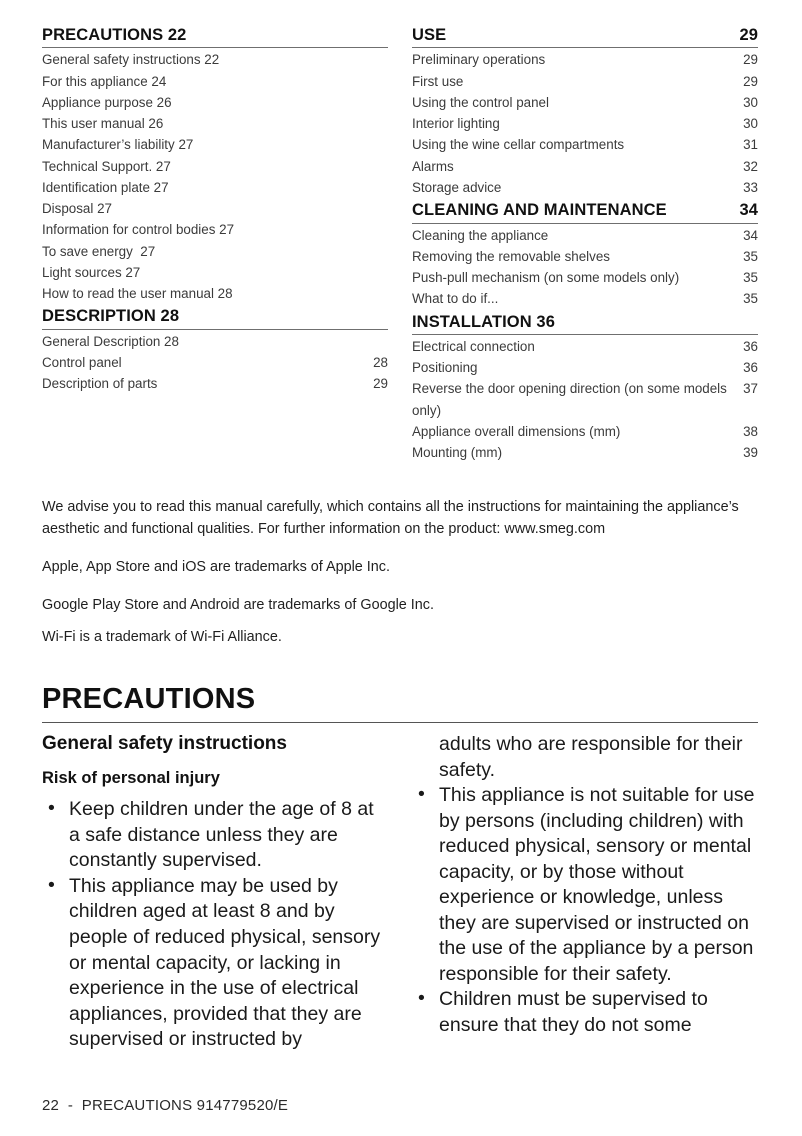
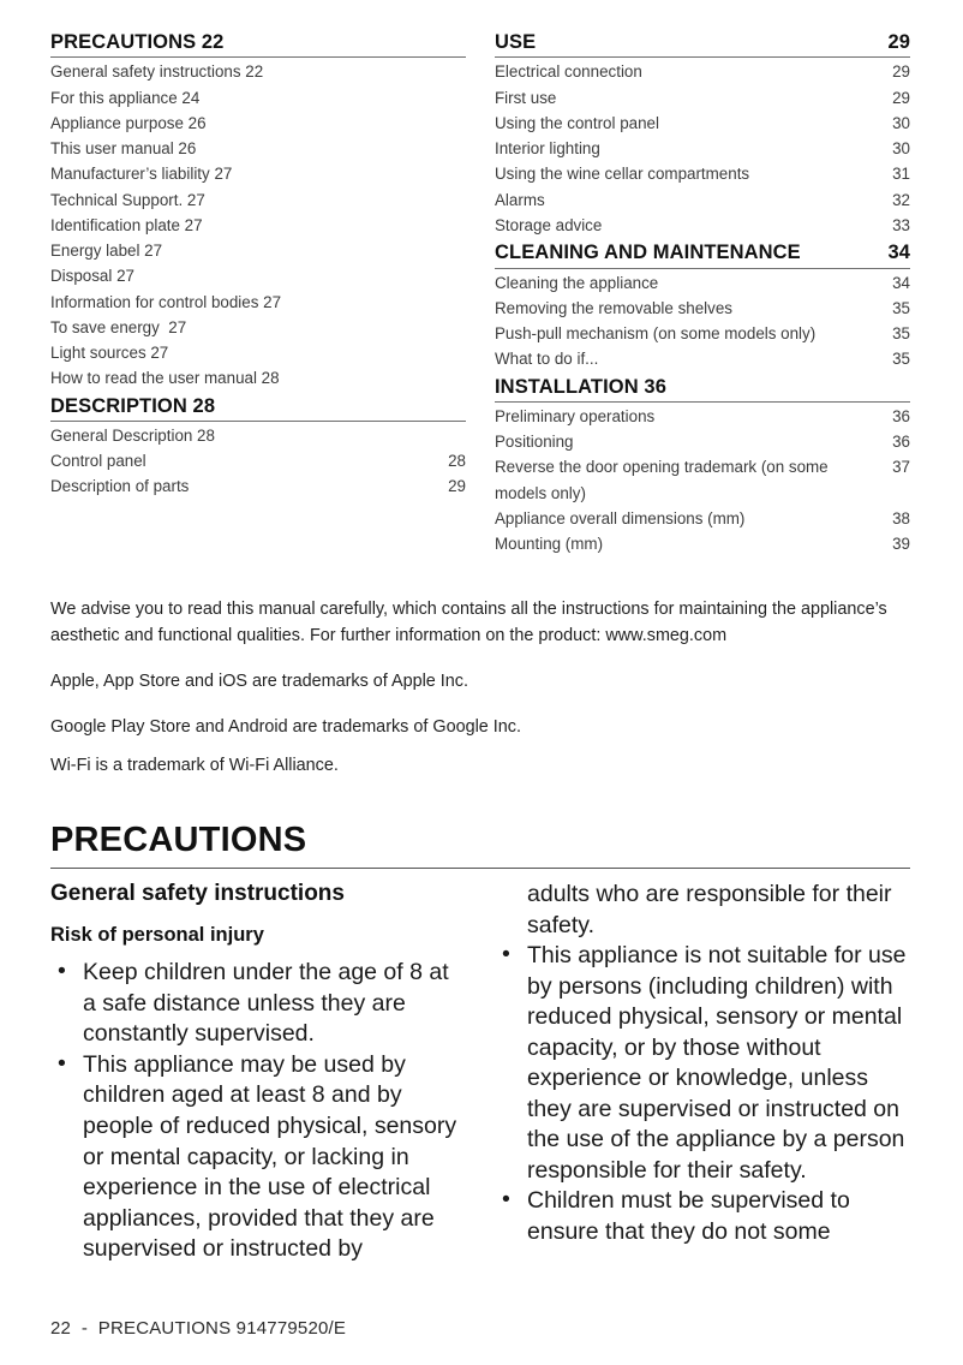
  PRECAUTIONS 22
  General safety instructions 22
  For this appliance 24
  Appliance purpose 26
  This user manual 26
  Manufacturer’s liability 27
  Technical Support. 27
  Identification plate 27
+ Energy label 27
  Disposal 27
  Information for control bodies 27
  To save energy 27
  Light sources 27
  How to read the user manual 28
  DESCRIPTION 28
  General Description 28
  Control panel
  28
  Description of parts
  29
  USE
  29
- Preliminary operations
+ Electrical connection
  29
  First use
  29
  Using the control panel
  30
  Interior lighting
  30
  Using the wine cellar compartments
  31
  Alarms
  32
  Storage advice
  33
  CLEANING AND MAINTENANCE
  34
  Cleaning the appliance
  34
  Removing the removable shelves
  35
  Push-pull mechanism (on some models only)
  35
  What to do if...
  35
  INSTALLATION 36
- Electrical connection
+ Preliminary operations
  36
  Positioning
  36
- Reverse the door opening direction (on some models only)
+ Reverse the door opening trademark (on some models only)
  37
  Appliance overall dimensions (mm)
  38
  Mounting (mm)
  39
  We advise you to read this manual carefully, which contains all the instructions for maintaining the appliance’s aesthetic and functional qualities. For further information on the product: www.smeg.com
  Apple, App Store and iOS are trademarks of Apple Inc.
  Google Play Store and Android are trademarks of Google Inc.
  Wi-Fi is a trademark of Wi-Fi Alliance.
  PRECAUTIONS
  General safety instructions
  Risk of personal injury
  Keep children under the age of 8 at a safe distance unless they are constantly supervised.
  This appliance may be used by children aged at least 8 and by people of reduced physical, sensory or mental capacity, or lacking in experience in the use of electrical appliances, provided that they are supervised or instructed by
  adults who are responsible for their safety.
  This appliance is not suitable for use by persons (including children) with reduced physical, sensory or mental capacity, or by those without experience or knowledge, unless they are supervised or instructed on the use of the appliance by a person responsible for their safety.
  Children must be supervised to ensure that they do not some
  22 - PRECAUTIONS 914779520/E
